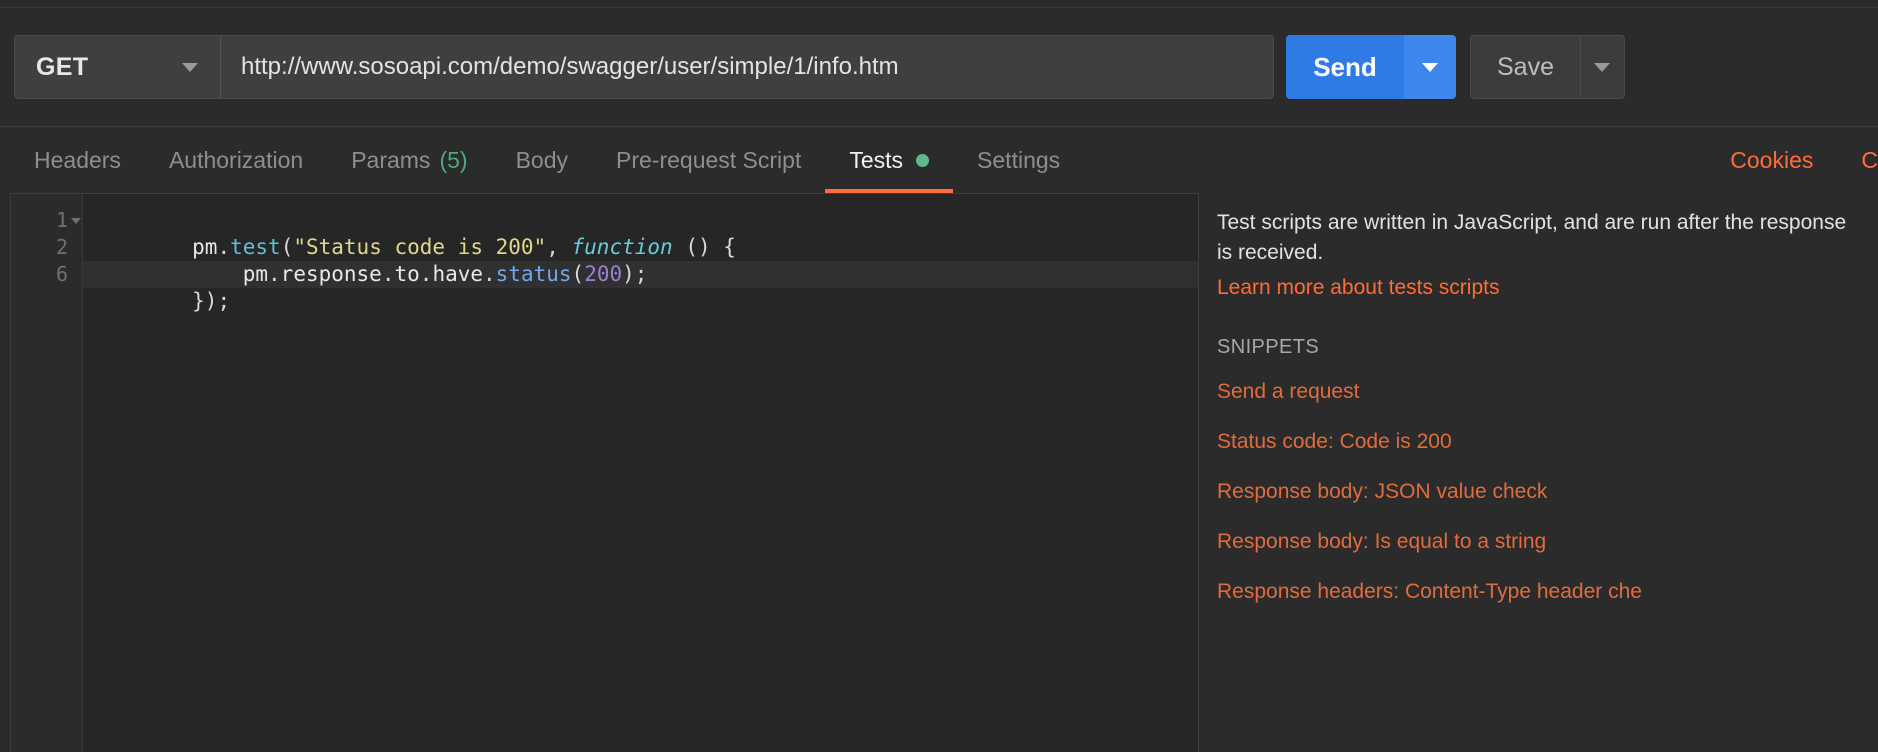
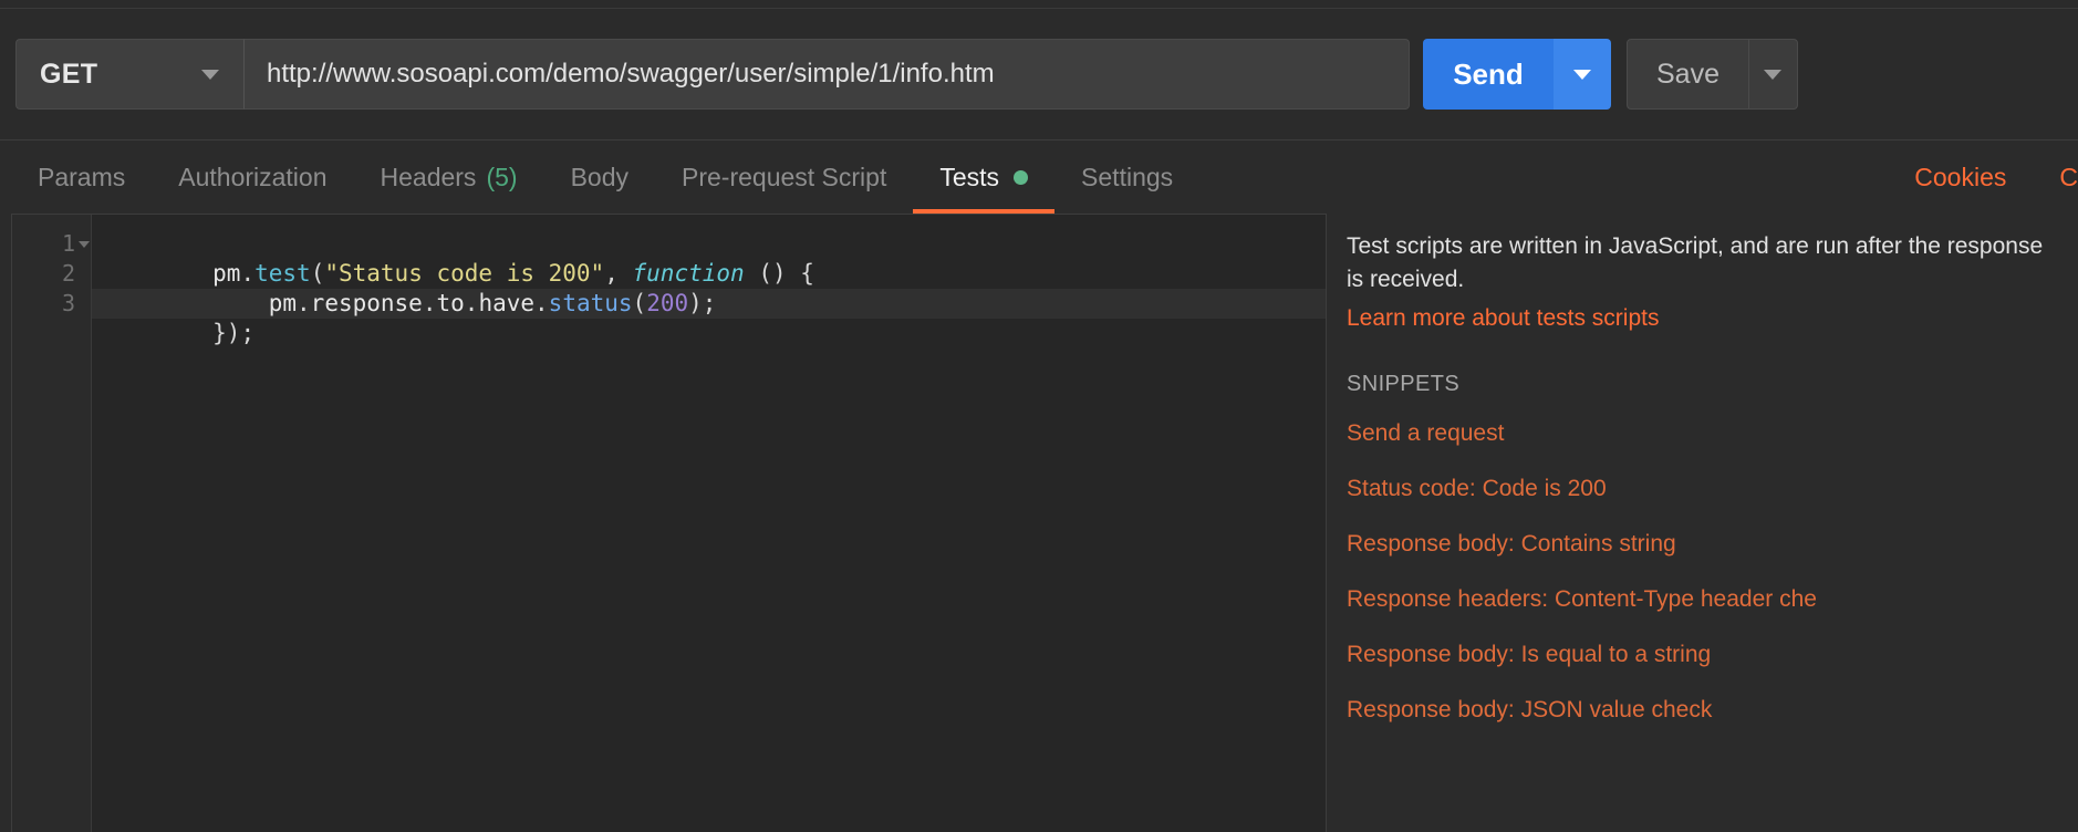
  GET
  http://www.sosoapi.com/demo/swagger/user/simple/1/info.htm
  Send
  Save
- Headers
+ Params
  Authorization
- Params
+ Headers
  (5)
  Body
  Pre-request Script
  Tests
  Settings
  Cookies
  C
  1
  2
- 6
+ 3
  pm.test("Status code is 200", function () {
  pm.response.to.have.status(200);
  });
  Test scripts are written in JavaScript, and are run after the response is received.
  Learn more about tests scripts
  SNIPPETS
  Send a request
  Status code: Code is 200
+ Response body: Contains string
- Response body: JSON value check
+ Response headers: Content-Type header che
  Response body: Is equal to a string
- Response headers: Content-Type header che
+ Response body: JSON value check
